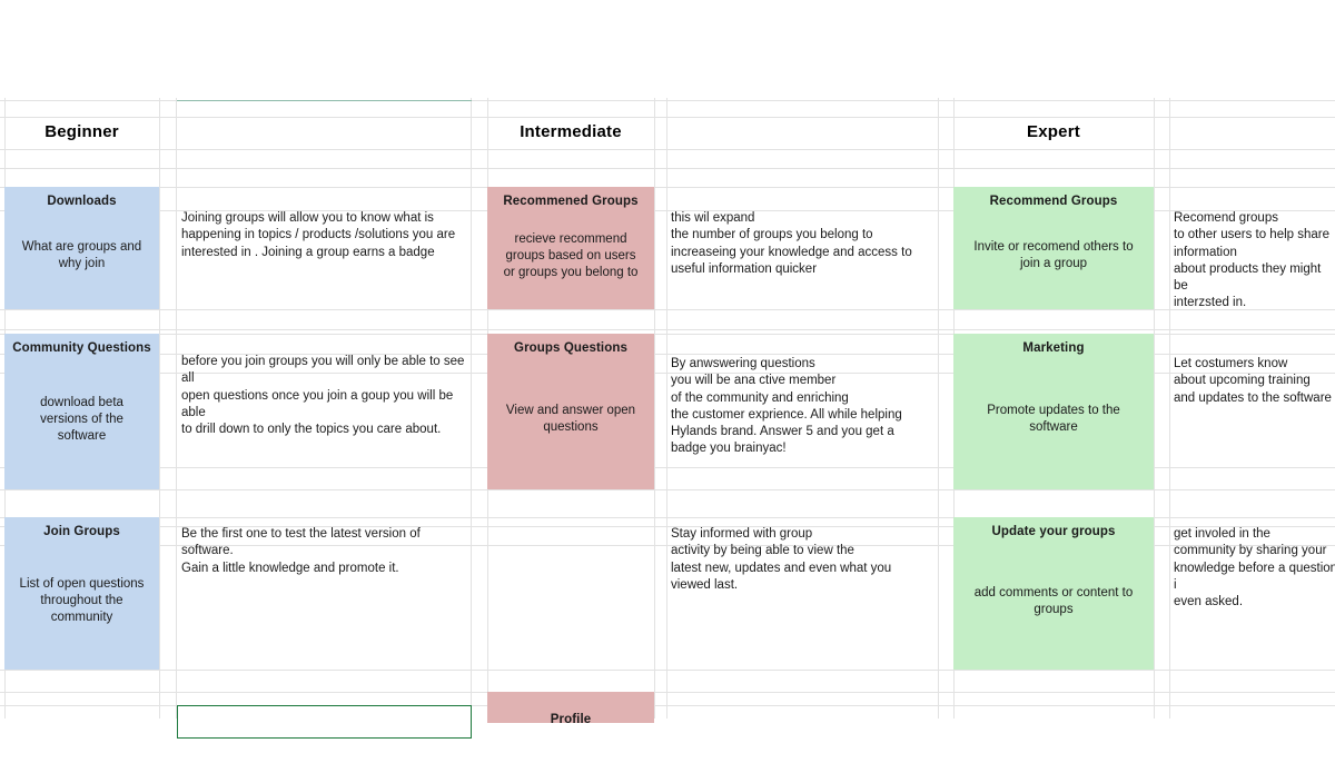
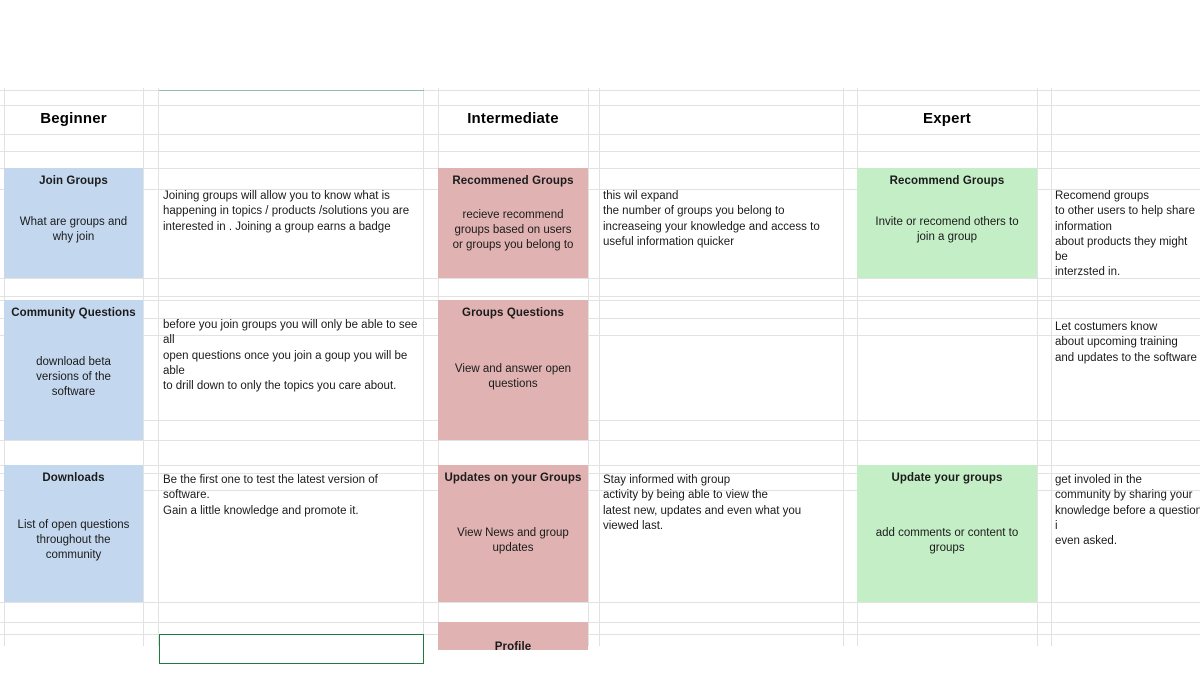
  Beginner
  Intermediate
  Expert
- Downloads
+ Join Groups
  What are groups and why join
  Joining groups will allow you to know what is
  happening in topics / products /solutions you are
  interested in . Joining a group earns a badge
  Recommened Groups
  recieve recommend groups based on users or groups you belong to
  this wil expand
  the number of groups you belong to
  increaseing your knowledge and access to
  useful information quicker
  Recommend Groups
  Invite or recomend others to join a group
  Recomend groups
  to other users to help share
  information
  about products they might be
  interzsted in.
  Community Questions
  download beta versions of the software
  before you join groups you will only be able to see all
  open questions once you join a goup you will be able
  to drill down to only the topics you care about.
  Groups Questions
  View and answer open questions
- By anwswering questions
- you will be ana ctive member
- of the community and enriching
- the customer exprience. All while helping
- Hylands brand. Answer 5 and you get a
- badge you brainyac!
- Marketing
- Promote updates to the software
  Let costumers know
  about upcoming training
  and updates to the software
- Join Groups
+ Downloads
  List of open questions throughout the community
  Be the first one to test the latest version of software.
  Gain a little knowledge and promote it.
+ Updates on your Groups
+ View News and group updates
  Stay informed with group
  activity by being able to view the
  latest new, updates and even what you
  viewed last.
  Update your groups
  add comments or content to groups
  get involed in the
  community by sharing your
  knowledge before a question i
  even asked.
  Profile
